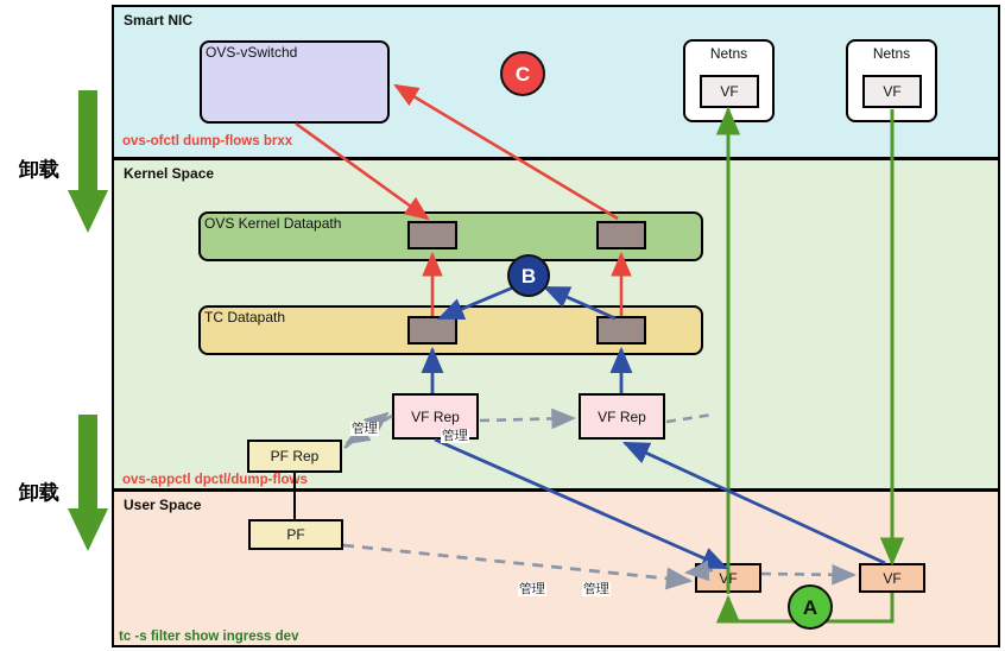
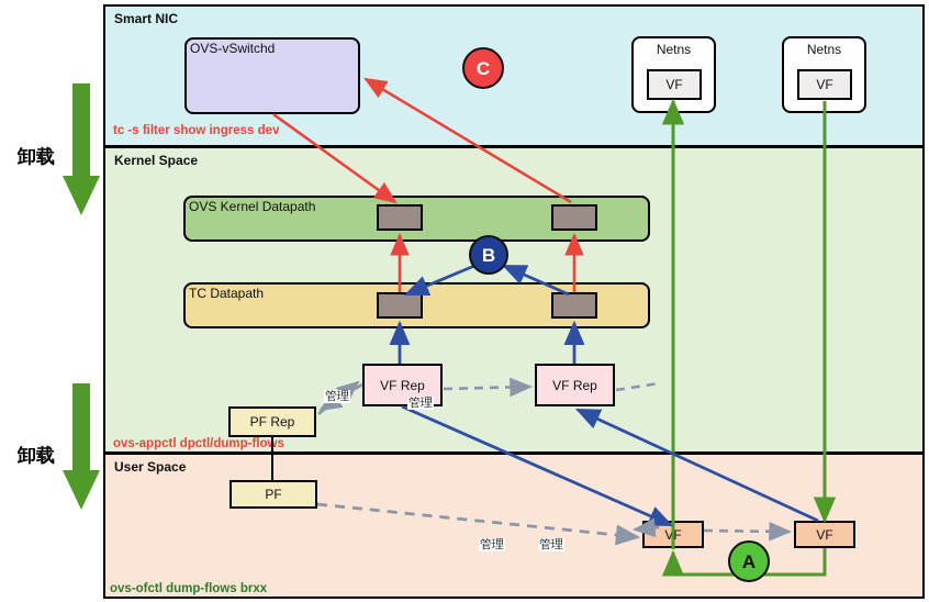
  Smart NIC
  Kernel Space
  User Space
- ovs-ofctl dump-flows brxx
+ tc -s filter show ingress dev
  ovs-appctl dpctl/dump-flos
- tc -s filter show ingress dev
+ ovs-ofctl dump-flows brxx
  卸载
  卸载
  OVS-vSwitchd
  Netns
  VF
  Netns
  VF
  OVS Kernel Datapath
  TC Datapath
  VF Rep
  VF Rep
  PF Rep
  PF
  VF
  VF
  管理
  管理
  管理
  管理
  C
  B
  A
